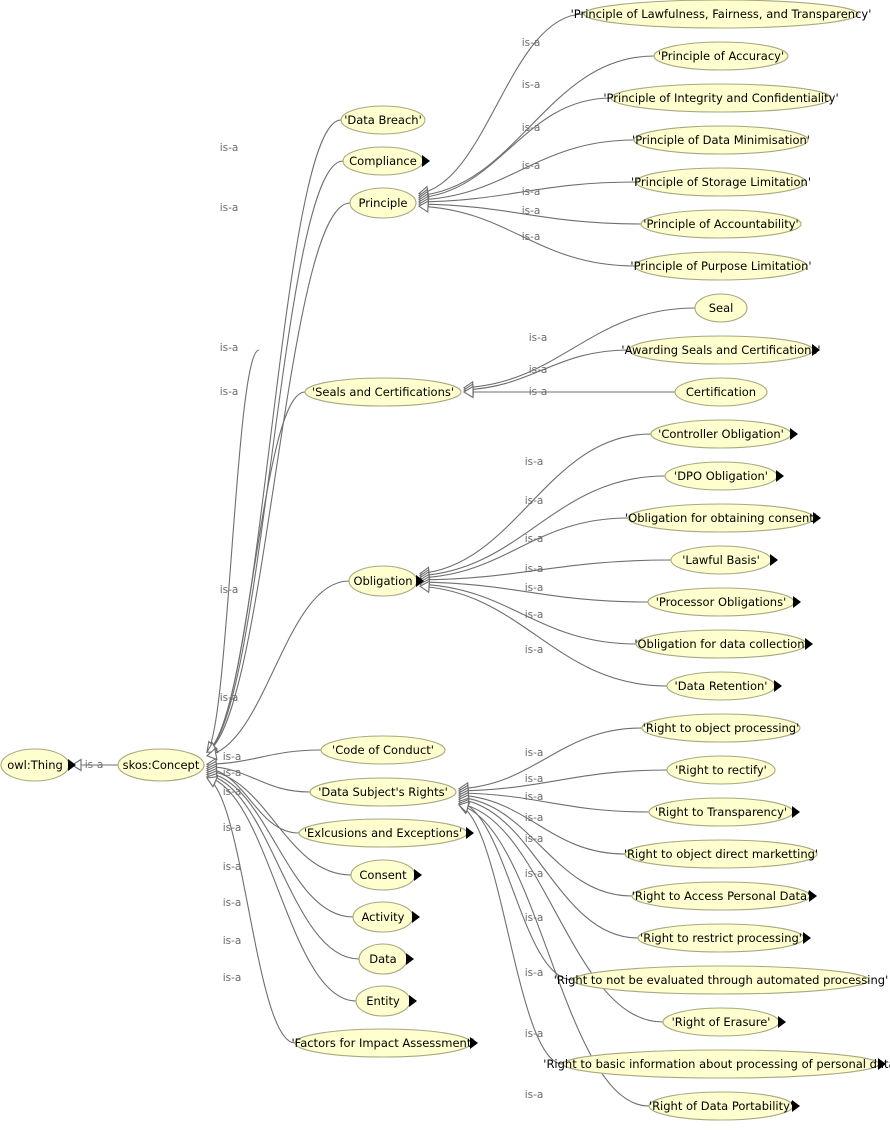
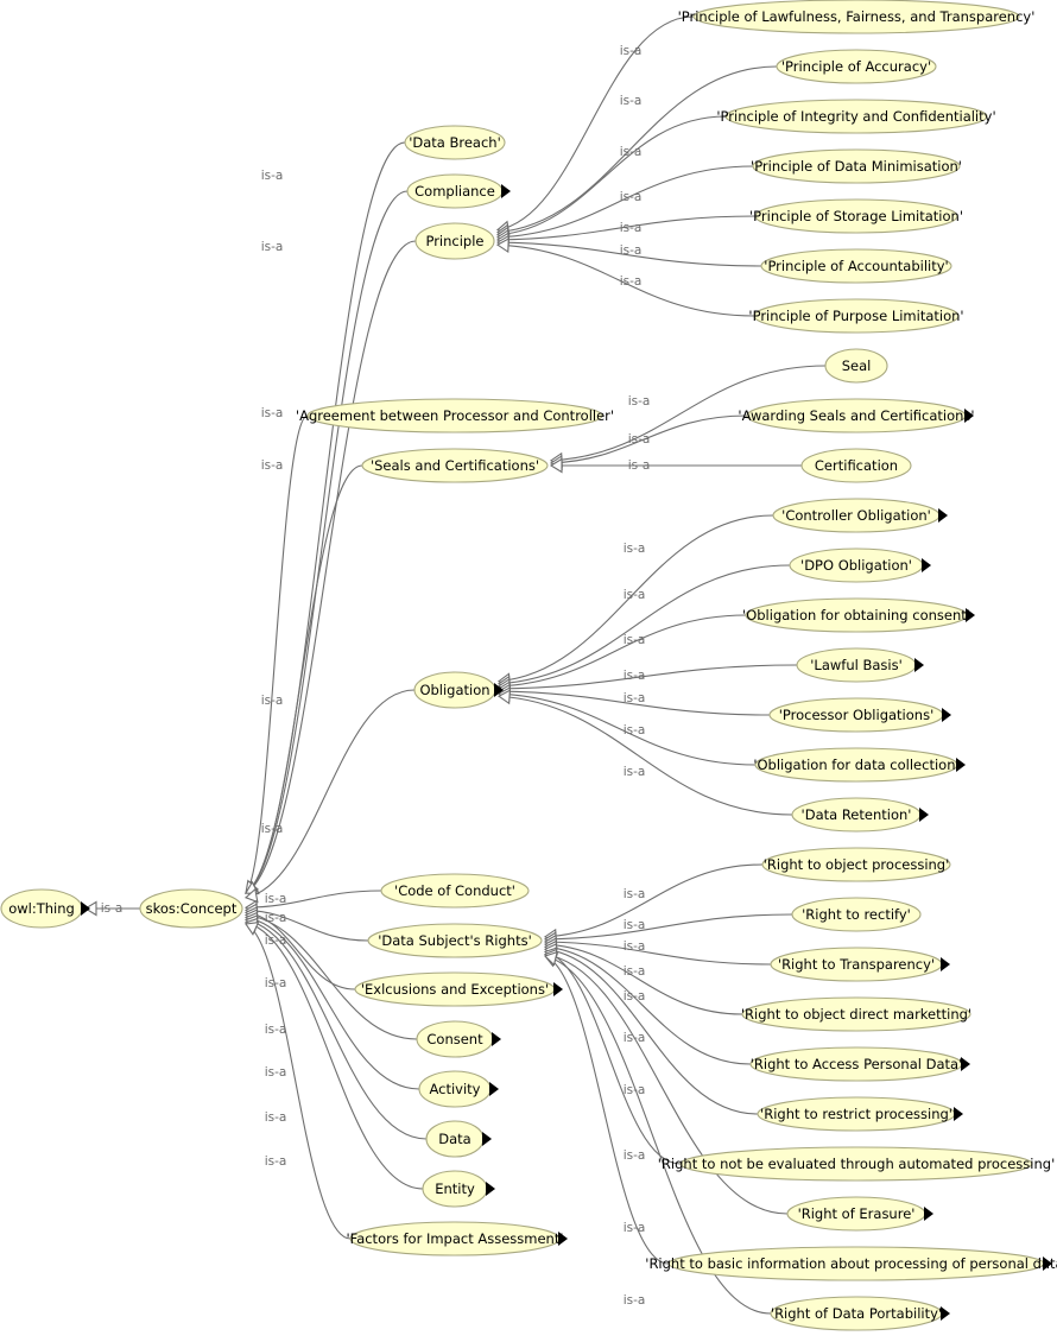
  owl:Thing
  skos:Concept
  'Data Breach'
  Compliance
  Principle
  'Principle of Lawfulness, Fairness, and Transparency'
  'Principle of Accuracy'
  'Principle of Integrity and Confidentiality'
  'Principle of Data Minimisation'
  'Principle of Storage Limitation'
  'Principle of Accountability'
  'Principle of Purpose Limitation'
+ 'Agreement between Processor and Controller'
  'Seals and Certifications'
  Seal
  'Awarding Seals and Certification
  Certification
  Obligation
  'Controller Obligation'
  'DPO Obligation'
  'Obligation for obtaining consent
  'Lawful Basis'
  'Processor Obligations'
  'Obligation for data collection
  'Data Retention'
  'Code of Conduct'
  'Data Subject's Rights'
  'Exlcusions and Exceptions'
  Consent
  Activity
  Data
  Entity
  'Factors for Impact Assessment
  'Right to object processing'
  'Right to rectify'
  'Right to Transparency'
  'Right to object direct marketting'
  'Right to Access Personal Data'
  'Right to restrict processing'
  'Right to not be evaluated through automated processing'
  'Right of Erasure'
  'Right to basic information about processing of personal dt
  'Right of Data Portability'
  is-a
  is-a
  is-a
  is-a
  is-a
  is-a
  is-a
  is-a
  is-a
  is-a
  is-a
  is-a
  is-a
  is-a
  is-a
  is-a
  is-a
  is-a
  is-a
  is-a
  is-a
  is-a
  is-a
  is-a
  is-a
  is-a
  is-a
  is-a
  is-a
  is-a
  is-a
  is-a
  is-a
  is-a
  is-a
  is-a
  is-a
  is-a
  is-a
  is-a
  is-a
  is-a
